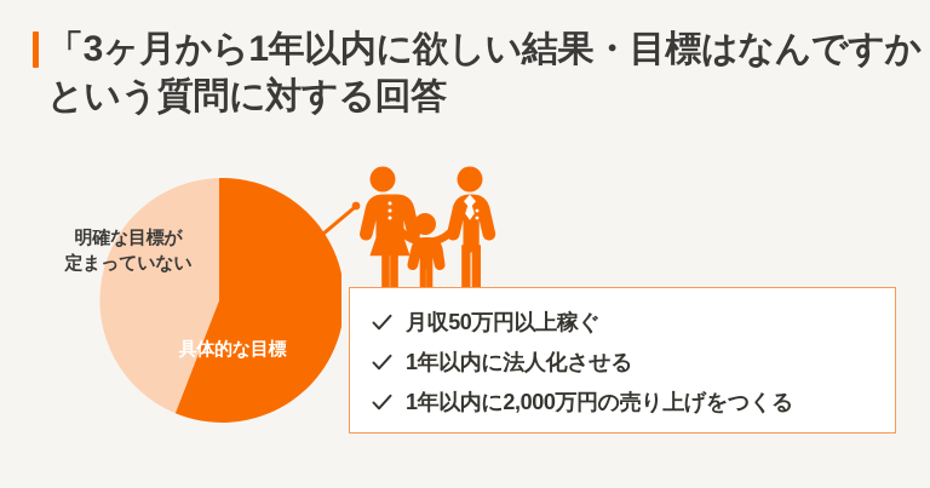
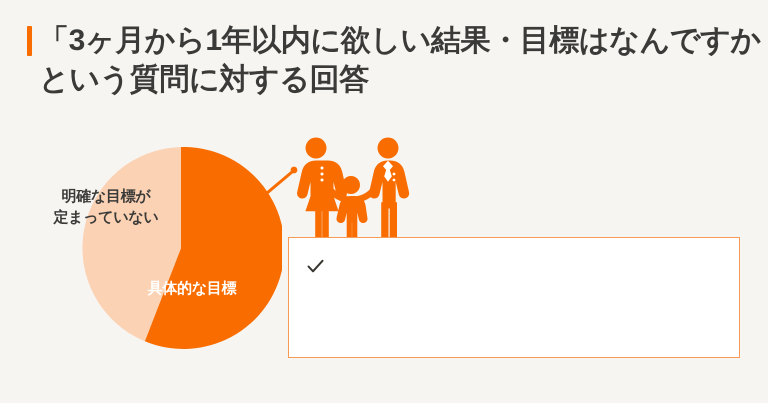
  「3ヶ月から1年以内に欲しい結果・目標はなんですか
  という質問に対する回答
  明確な目標が
  定まっていない
  具体的な目標
- 月収50万円以上稼ぐ
- 1年以内に法人化させる
- 1年以内に2,000万円の売り上げをつくる
